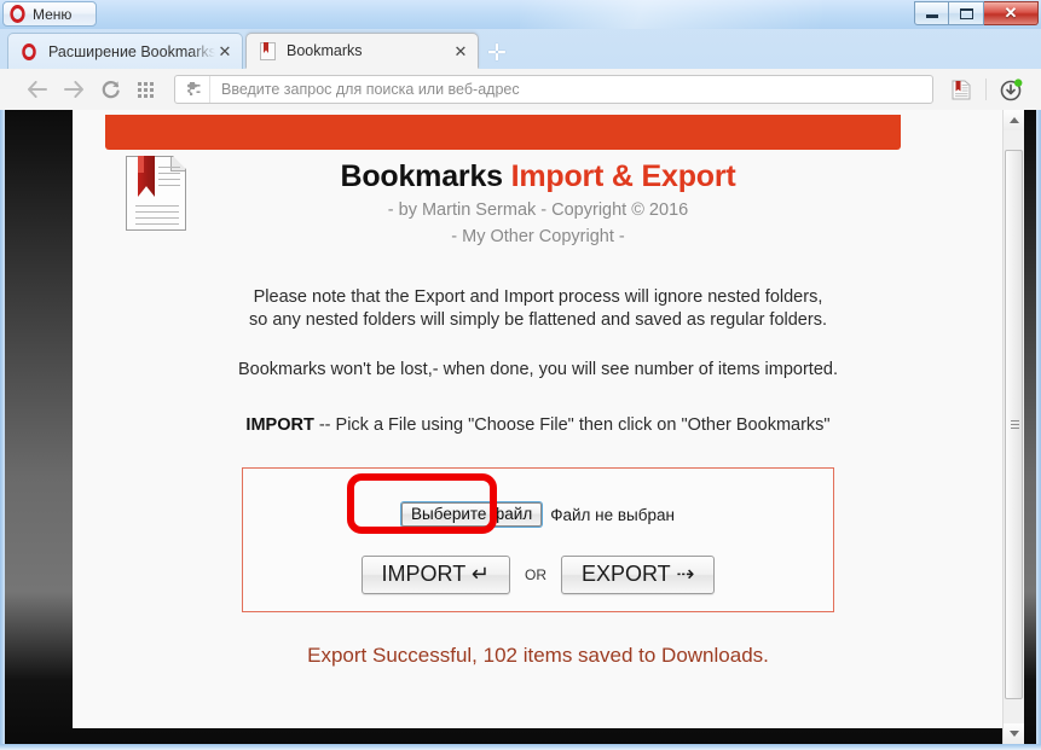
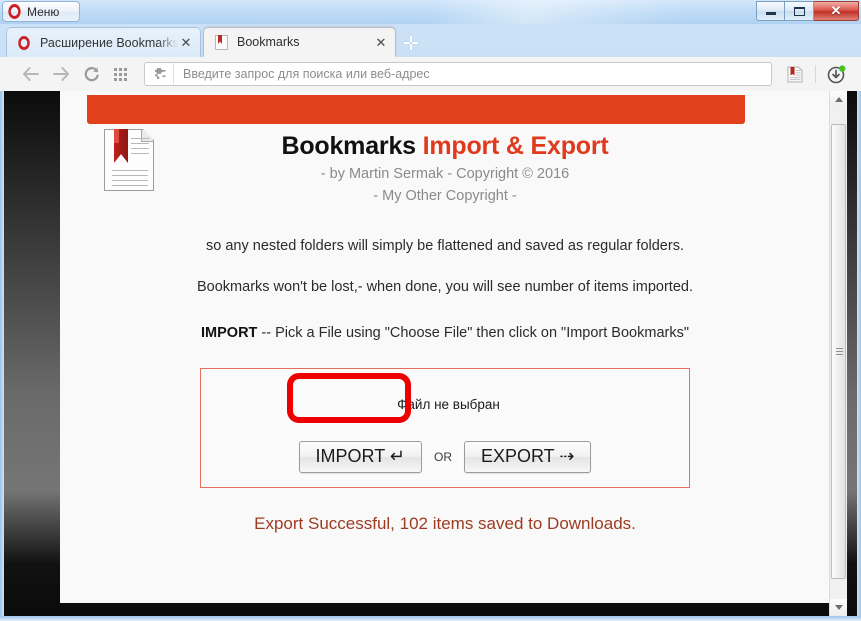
  Меню
  ✕
  Расширение Bookmarks
  ✕
  Bookmarks
  ✕
  ✛
  Введите запрос для поиска или веб-адрес
  Bookmarks Import & Export
  - by Martin Sermak - Copyright © 2016
  - My Other Copyright -
- Please note that the Export and Import process will ignore nested folders,
  so any nested folders will simply be flattened and saved as regular folders.
  Bookmarks won't be lost,- when done, you will see number of items imported.
- IMPORT -- Pick a File using "Choose File" then click on "Other Bookmarks"
+ IMPORT -- Pick a File using "Choose File" then click on "Import Bookmarks"
- Выберите файл
  Файл не выбран
  IMPORT ↵
  OR
  EXPORT ⇢
  Export Successful, 102 items saved to Downloads.
